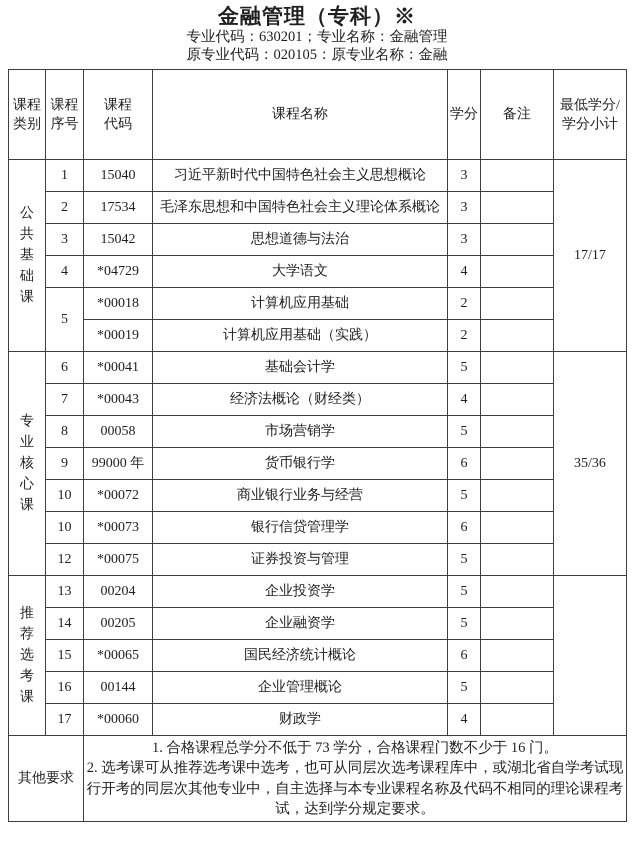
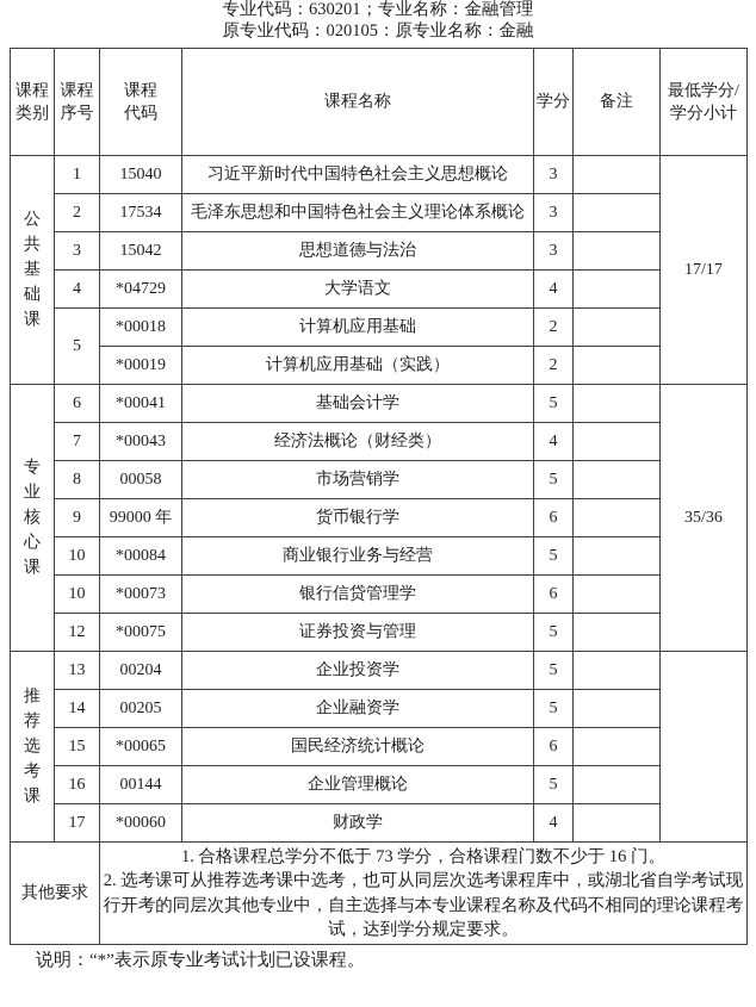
- 金融管理（专科）※
  专业代码：630201；专业名称：金融管理
  原专业代码：020105：原专业名称：金融
  课程类别	课程序号	课程代码	课程名称	学分	备注	最低学分/学分小计
  公共基础课	1	15040	习近平新时代中国特色社会主义思想概论	3		17/17
  2	17534	毛泽东思想和中国特色社会主义理论体系概论	3
  3	15042	思想道德与法治	3
  4	*04729	大学语文	4
  5	*00018	计算机应用基础	2
  *00019	计算机应用基础（实践）	2
  专业核心课	6	*00041	基础会计学	5		35/36
  7	*00043	经济法概论（财经类）	4
  8	00058	市场营销学	5
  9	99000 年	货币银行学	6
- 10	*00072	商业银行业务与经营	5
+ 10	*00084	商业银行业务与经营	5
  10	*00073	银行信贷管理学	6
  12	*00075	证券投资与管理	5
  推荐选考课	13	00204	企业投资学	5
  14	00205	企业融资学	5
  15	*00065	国民经济统计概论	6
  16	00144	企业管理概论	5
  17	*00060	财政学	4
  其他要求	1. 合格课程总学分不低于 73 学分，合格课程门数不少于 16 门。 2. 选考课可从推荐选考课中选考，也可从同层次选考课程库中，或湖北省自学考试现行开考的同层次其他专业中，自主选择与本专业课程名称及代码不相同的理论课程考试，达到学分规定要求。
+ 说明：“*”表示原专业考试计划已设课程。
